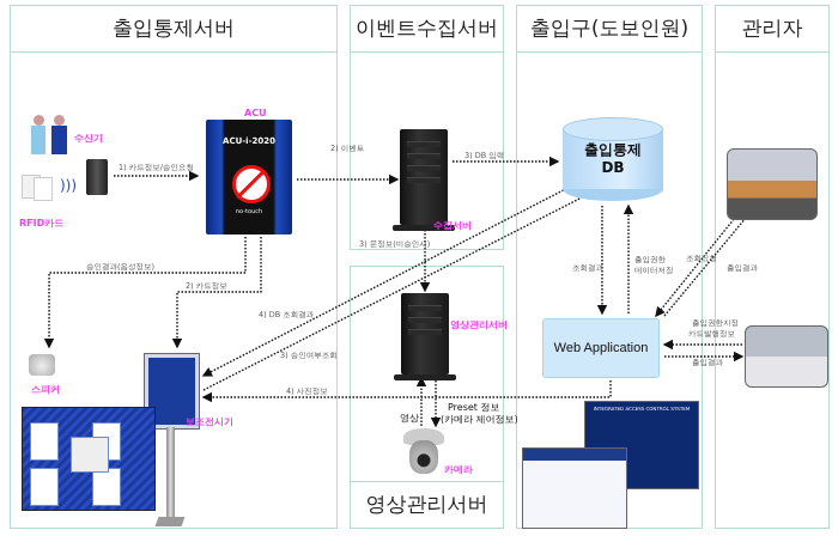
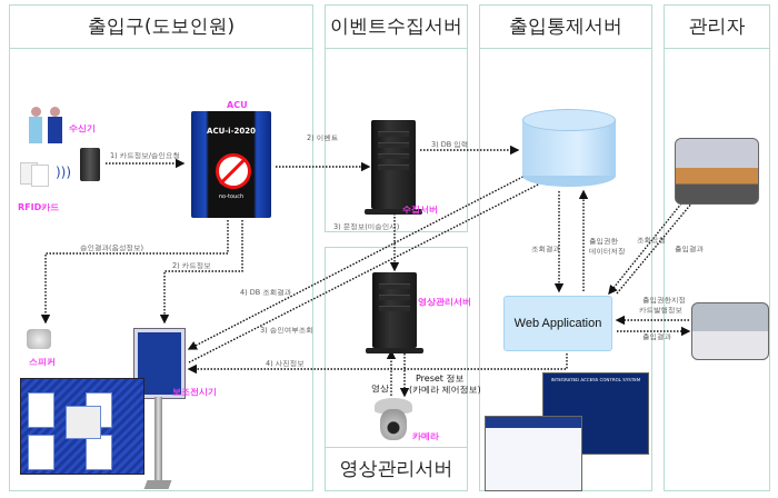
- 출입통제서버
+ 출입구(도보인원)
  이벤트수집서버
  영상관리서버
- 출입구(도보인원)
+ 출입통제서버
  관리자
  수신기
  )))
  RFID카드
  1) 카드정보/승인요청
  ACU
  ACU-i-2020
  승인결과(음성정보)
  2) 카드정보
  스피커
  보조전시기
  4) DB 조회결과
  3) 승인여부조회
  4) 사진정보
  2) 이벤트
  수집서버
  3) 문정보(미승인시)
  3) DB 입력
  영상관리서버
  영상
  Preset 정보
  (카메라 제어정보)
  카메라
- 출입통제
- DB
  조회결과
  출입권한
  데이터저장
  Web Application
  조회요청
  출입결과
  출입권한지정
  카드발행정보
  출입결과
